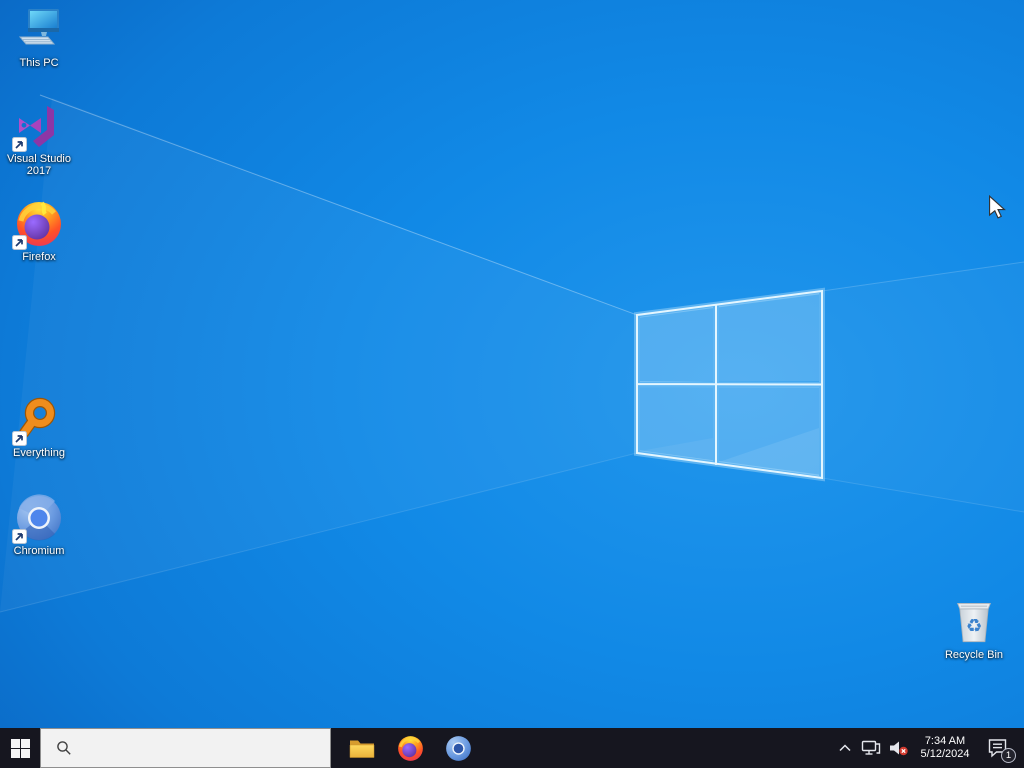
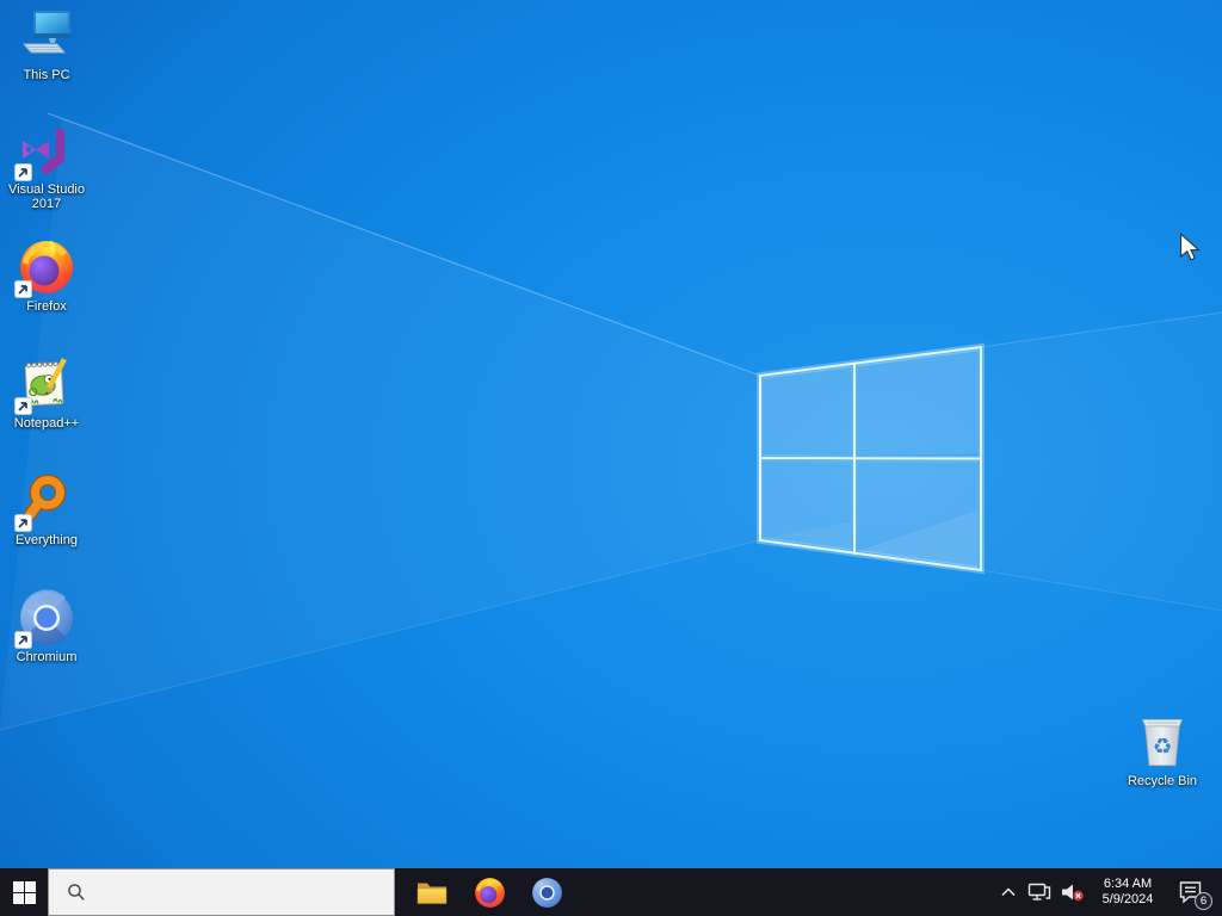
  This PC
  Visual Studio 2017
  Firefox
+ Notepad++
  Everything
  Chromium
  ♻
  Recycle Bin
- 7:34 AM
+ 6:34 AM
- 5/12/2024
+ 5/9/2024
- 1
+ 6
